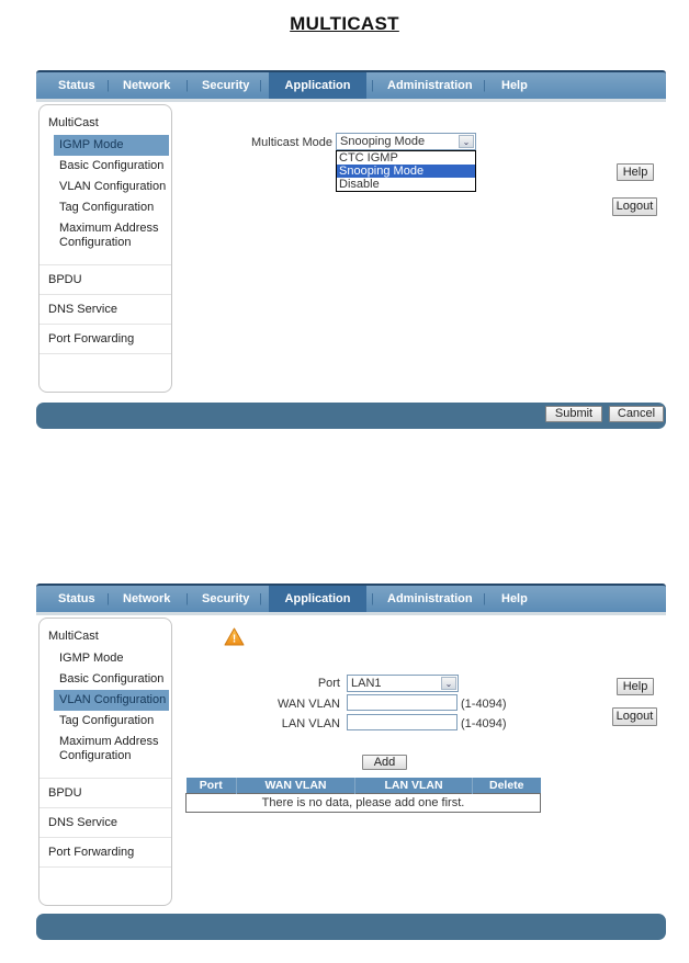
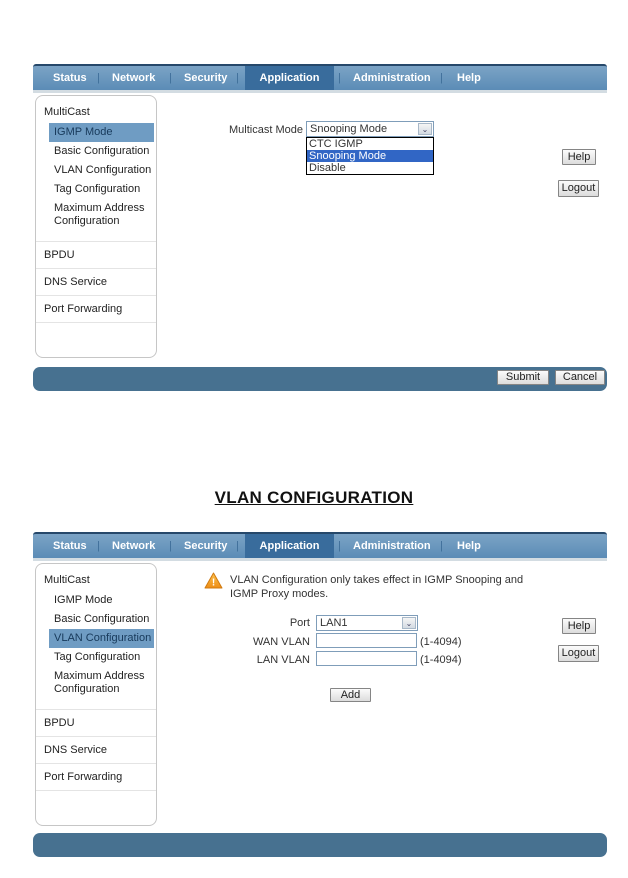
- MULTICAST
  Status
  |
  Network
  |
  Security
  |
  Application
  |
  Administration
  |
  Help
  MultiCast
  IGMP Mode
  Basic Configuration
  VLAN Configuration
  Tag Configuration
  Maximum Address Configuration
  BPDU
  DNS Service
  Port Forwarding
  Multicast Mode
  Snooping Mode
  ⌄
  CTC IGMP
  Snooping Mode
  Disable
  Help
  Logout
  Submit
  Cancel
+ VLAN CONFIGURATION
  Status
  |
  Network
  |
  Security
  |
  Application
  |
  Administration
  |
  Help
  MultiCast
  IGMP Mode
  Basic Configuration
  VLAN Configuration
  Tag Configuration
  Maximum Address Configuration
  BPDU
  DNS Service
  Port Forwarding
  !
+ VLAN Configuration only takes effect in IGMP Snooping and IGMP Proxy modes.
  Port
  LAN1
  ⌄
  WAN VLAN
  (1-4094)
  LAN VLAN
  (1-4094)
  Add
- Port	WAN VLAN	LAN VLAN	Delete
- There is no data, please add one first.
  Help
  Logout
